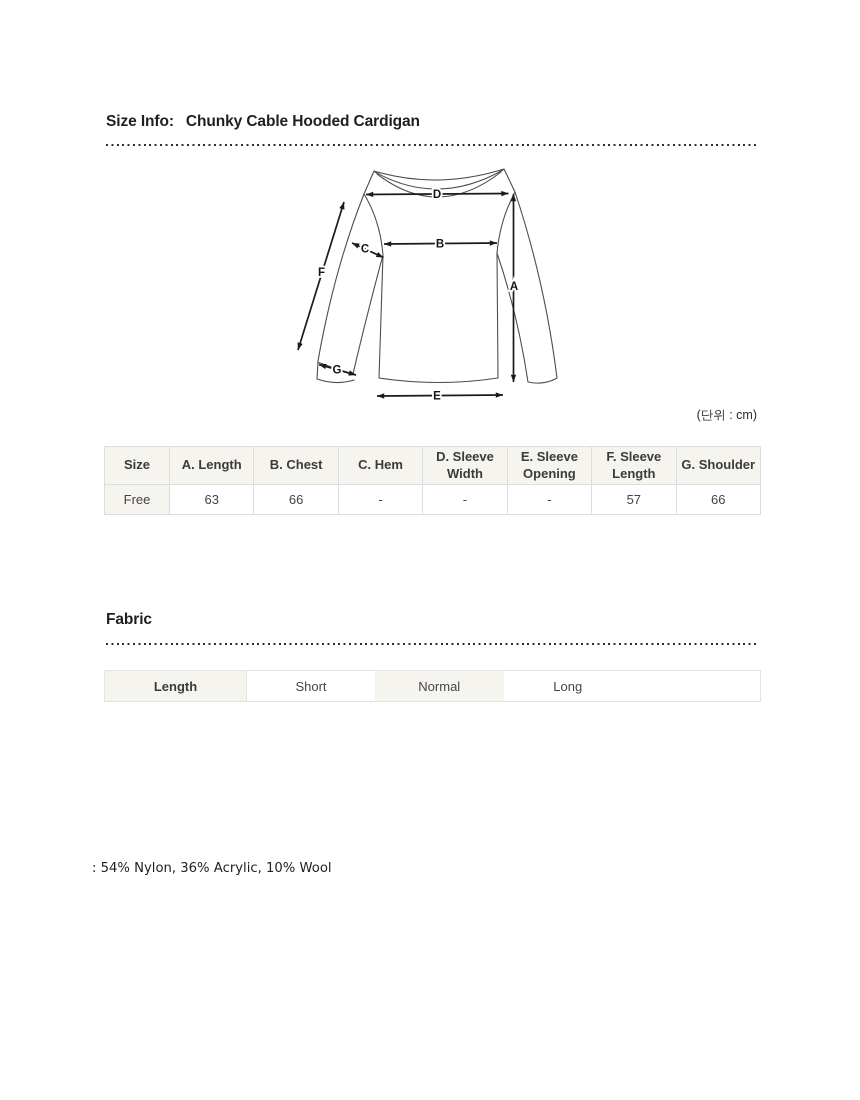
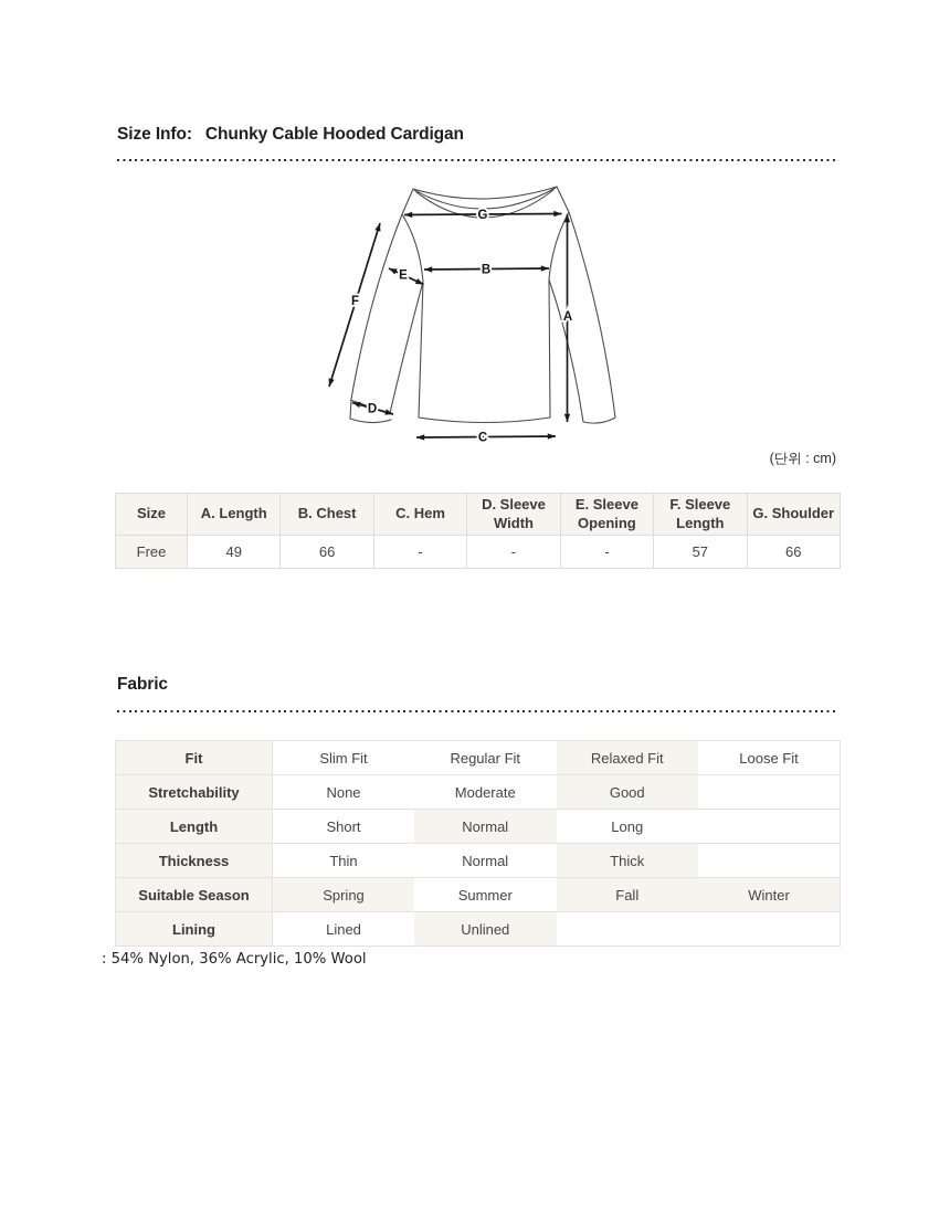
  Size Info: Chunky Cable Hooded Cardigan
- D
+ G
  B
  A
  F
- C
+ E
- G
+ D
- E
+ C
  (단위 : cm)
  Size	A. Length	B. Chest	C. Hem	D. Sleeve Width	E. Sleeve Opening	F. Sleeve Length	G. Shoulder
- Free	63	66	-	-	-	57	66
+ Free	49	66	-	-	-	57	66
  Fabric
+ Fit	Slim Fit	Regular Fit	Relaxed Fit	Loose Fit
+ Stretchability	None	Moderate	Good
  Length	Short	Normal	Long
+ Thickness	Thin	Normal	Thick
+ Suitable Season	Spring	Summer	Fall	Winter
+ Lining	Lined	Unlined
  : 54% Nylon, 36% Acrylic, 10% Wool
